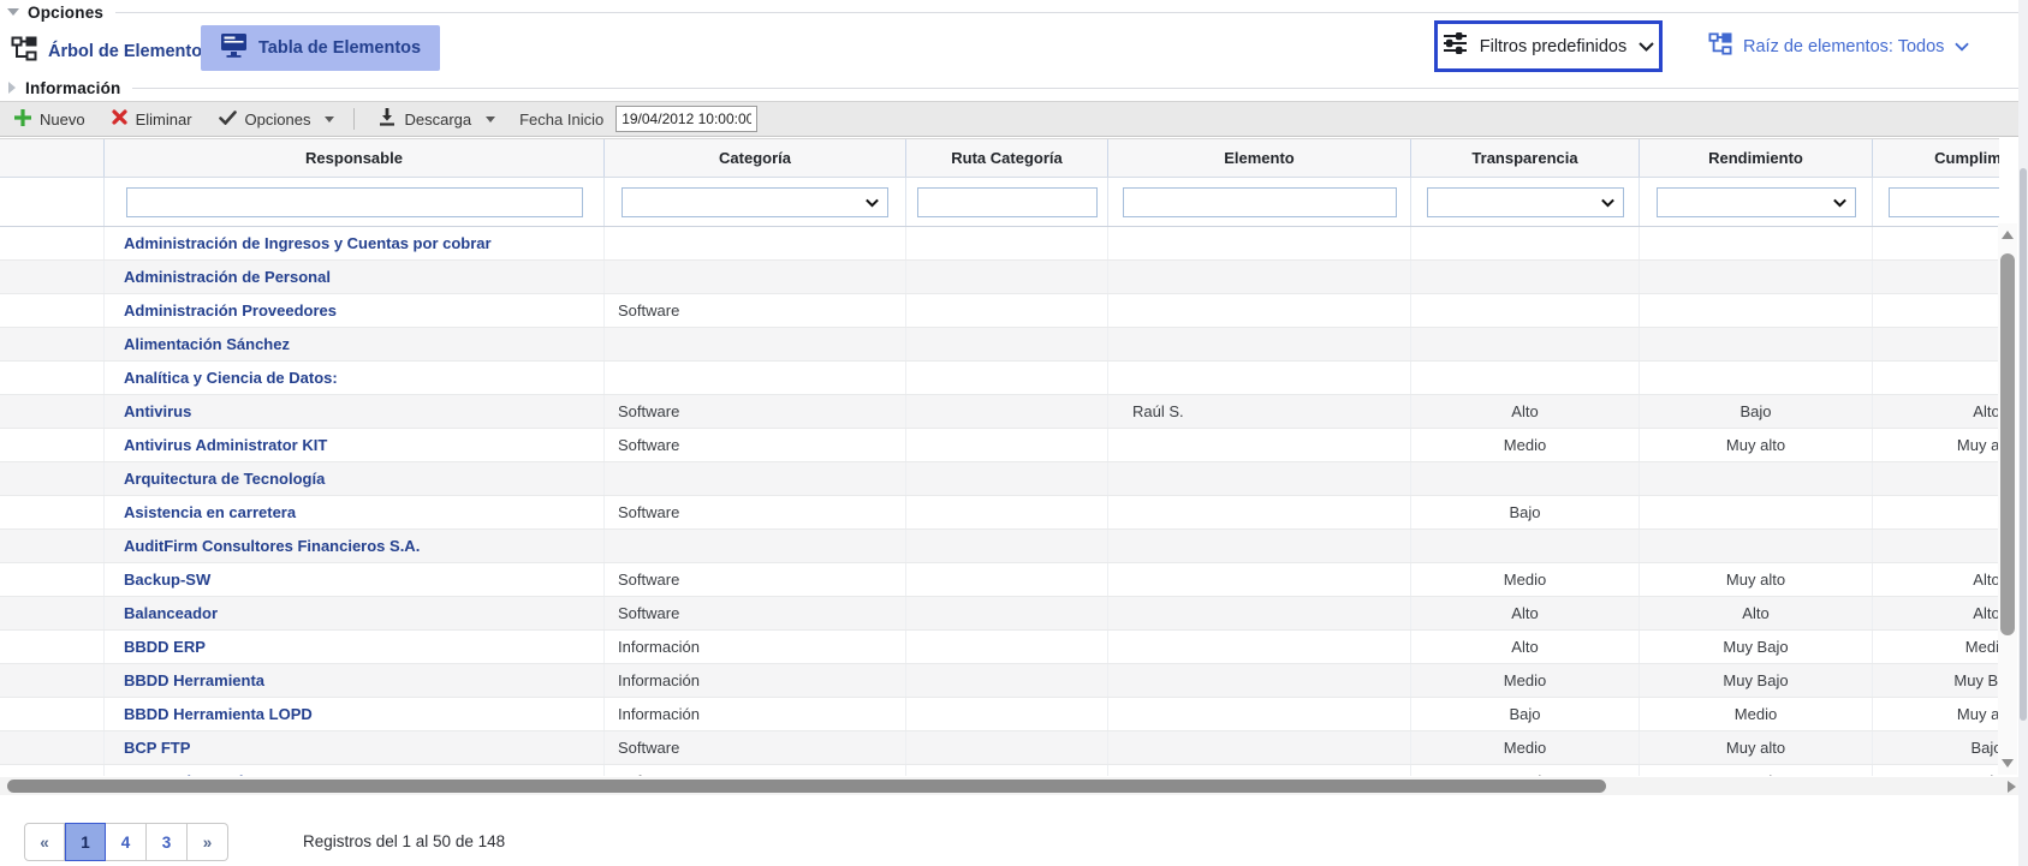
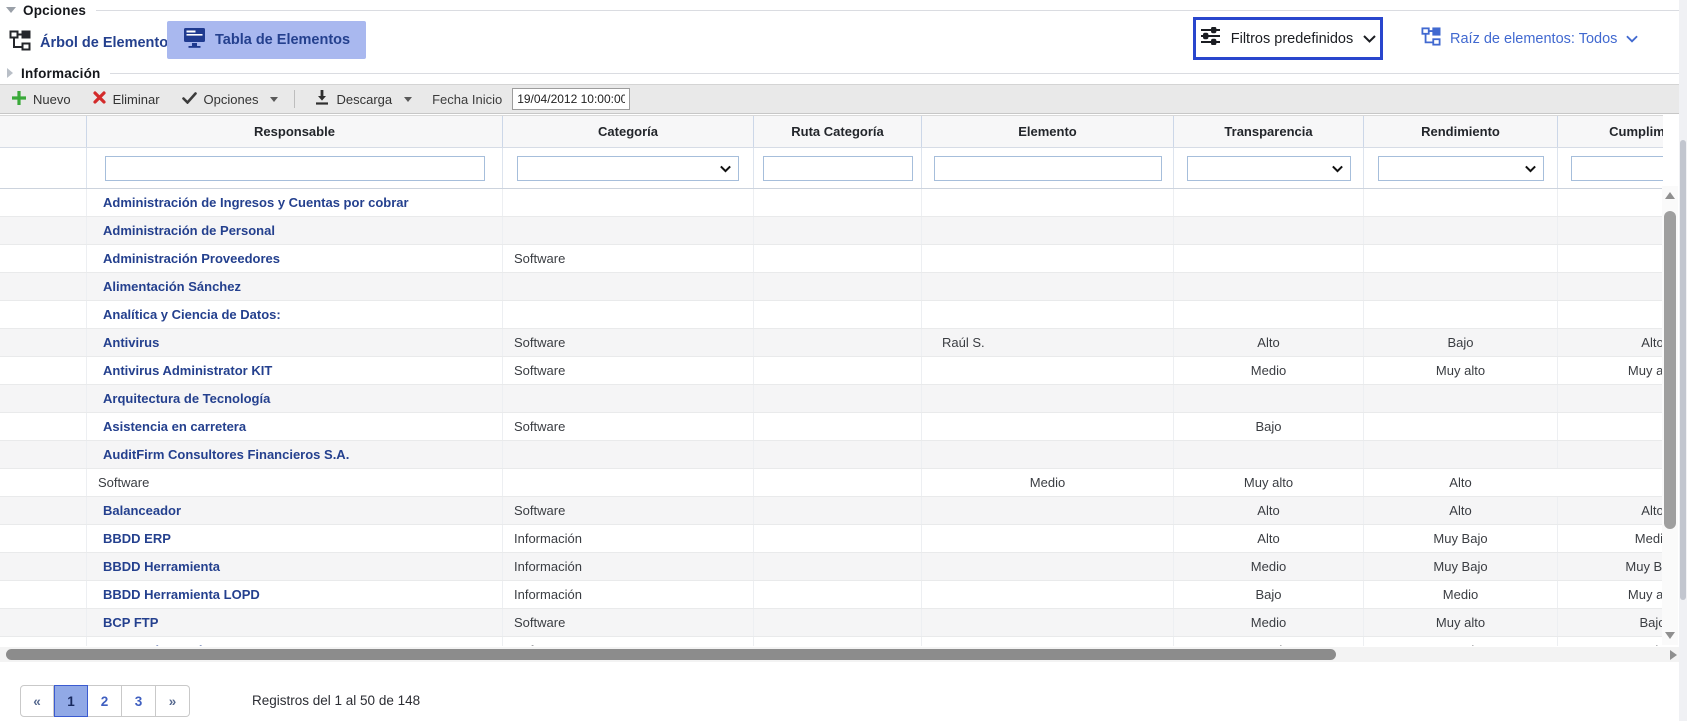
  Opciones
  Árbol de Elemento
  Tabla de Elementos
  Filtros predefinidos
  Raíz de elementos: Todos
  Información
  Nuevo
  Eliminar
  Opciones
  Descarga
  Fecha Inicio
  19/04/2012 10:00:00
  Responsable
  Categoría
  Ruta Categoría
  Elemento
  Transparencia
  Rendimiento
  Administración de Ingresos y Cuentas por cobrar
  Administración de Personal
  Administración Proveedores
  Software
  Alimentación Sánchez
  Analítica y Ciencia de Datos:
  Antivirus
  Software
  Raúl S.
  Alto
  Bajo
  Alto
  Antivirus Administrator KIT
  Software
  Medio
  Muy alto
  Arquitectura de Tecnología
  Asistencia en carretera
  Software
  Bajo
  AuditFirm Consultores Financieros S.A.
- Backup-SW
  Software
  Medio
  Muy alto
  Alto
  Balanceador
  Software
  Alto
  Alto
  Alto
  BBDD ERP
  Información
  Alto
  Muy Bajo
  BBDD Herramienta
  Información
  Medio
  Muy Bajo
  BBDD Herramienta LOPD
  Información
  Bajo
  Medio
  BCP FTP
  Software
  Medio
  Muy alto
  Baj
  «
  1
- 4
+ 2
  3
  »
  Registros del 1 al 50 de 148
